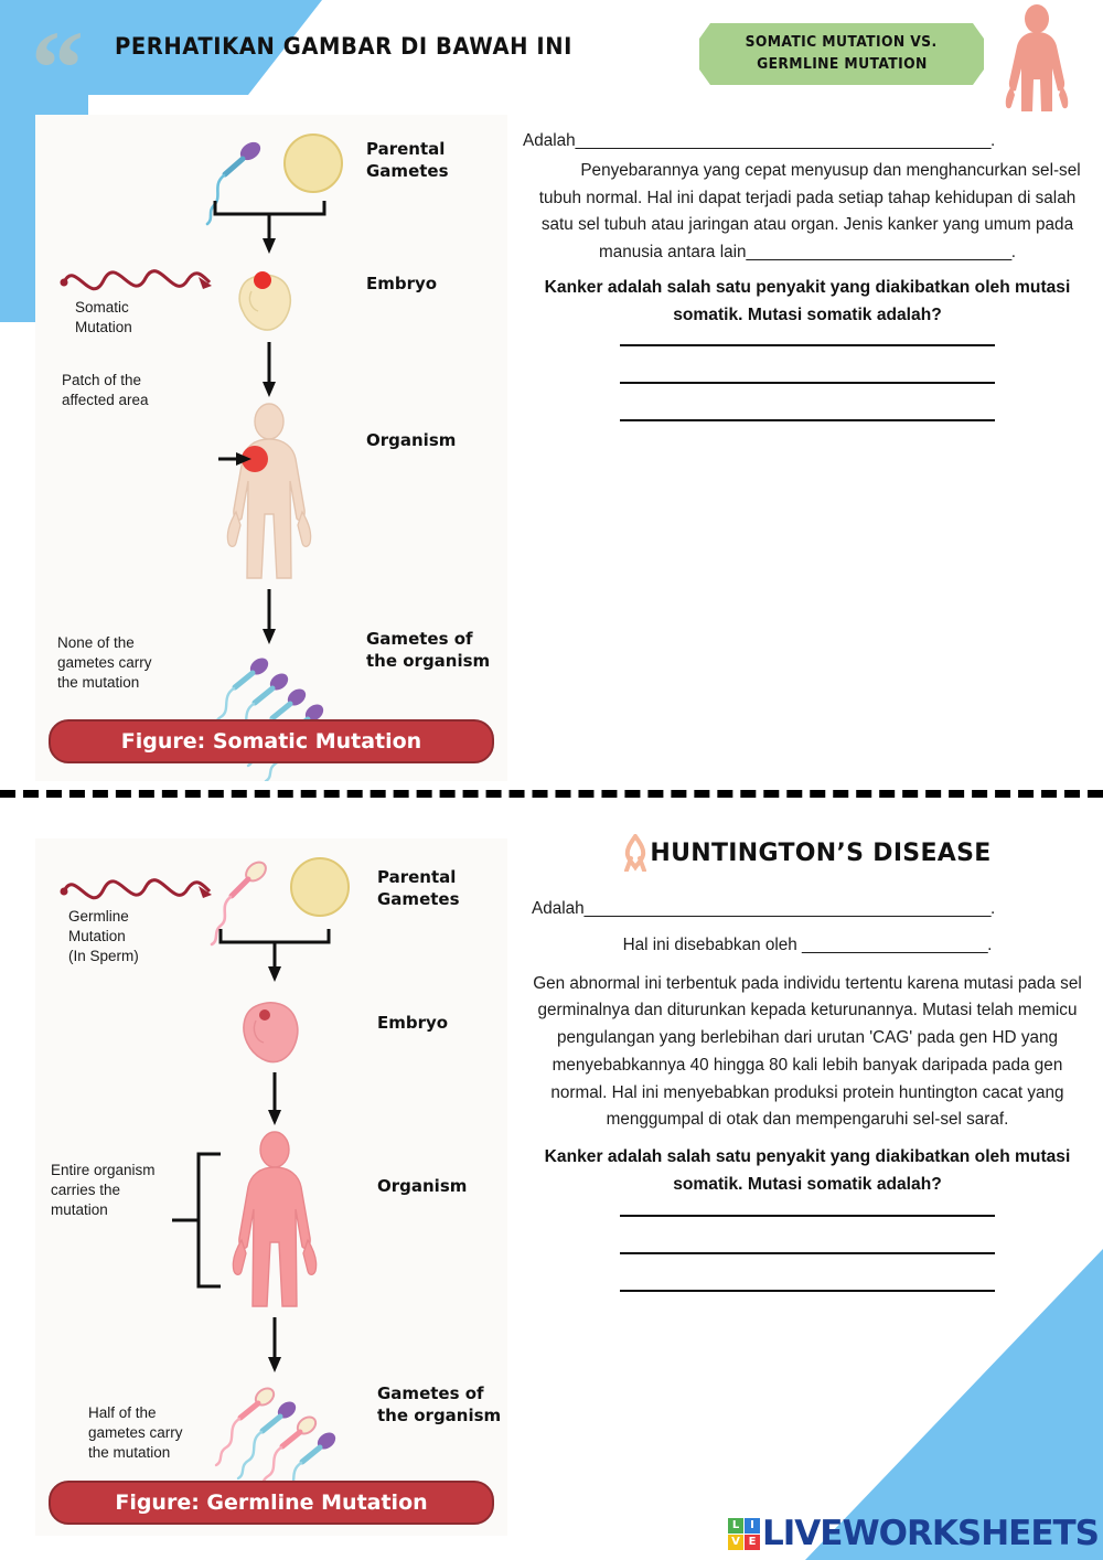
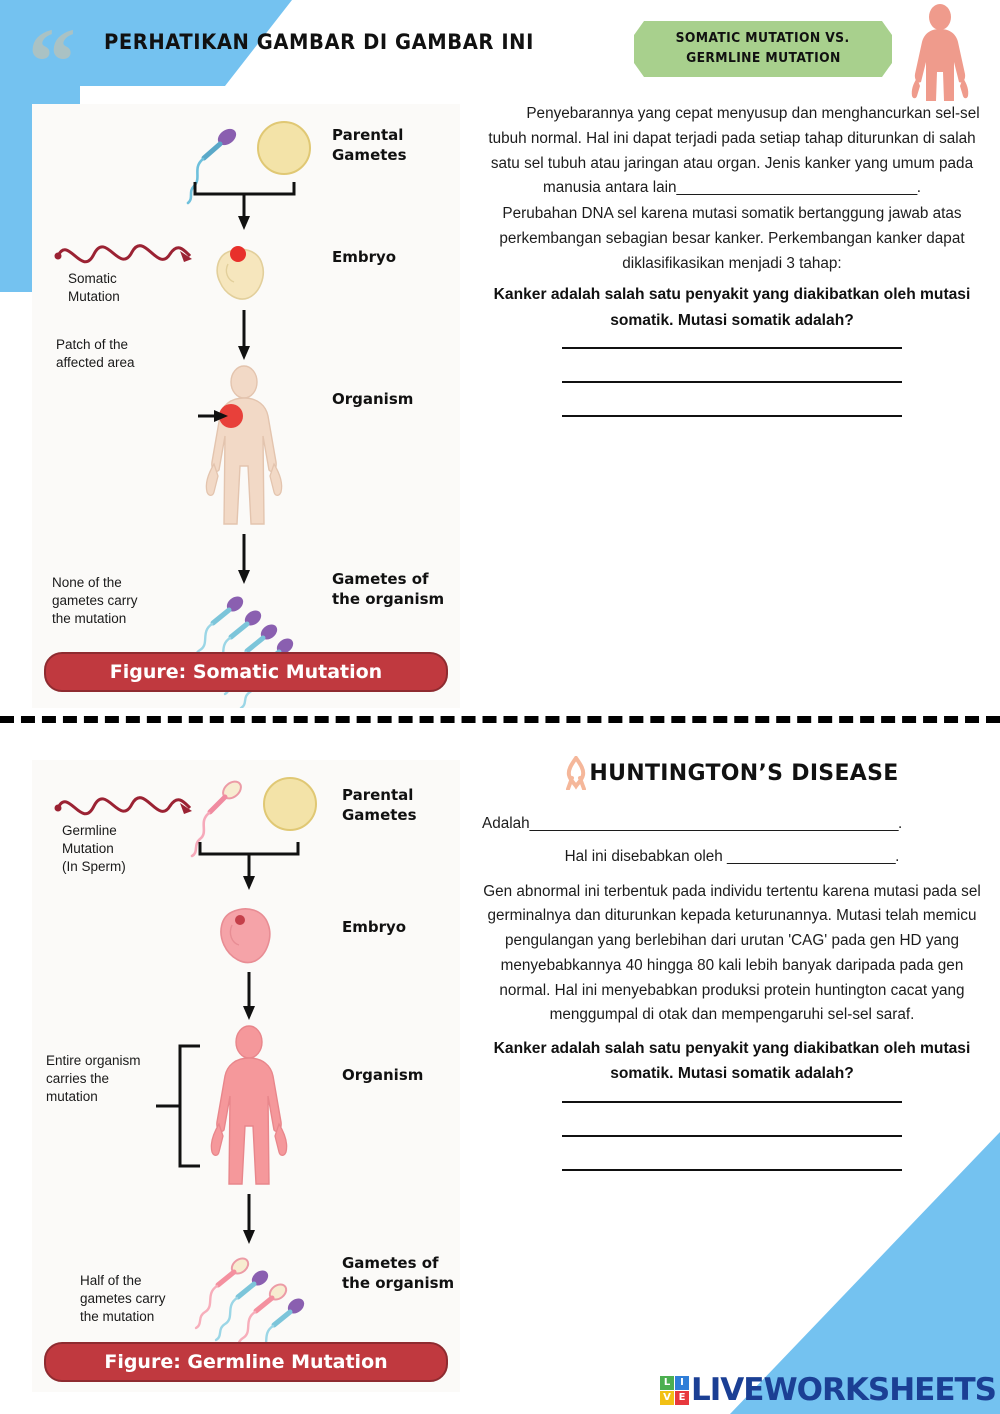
  “
- PERHATIKAN GAMBAR DI BAWAH INI
+ PERHATIKAN GAMBAR DI GAMBAR INI
  SOMATIC MUTATION VS.
  GERMLINE MUTATION
  Parental
  Gametes
  Embryo
  Organism
  Gametes of
  the organism
  Somatic
  Mutation
  Patch of the
  affected area
  None of the
  gametes carry
  the mutation
  Figure: Somatic Mutation
- Adalah_______________________________________________.
- Penyebarannya yang cepat menyusup dan menghancurkan sel-sel tubuh normal. Hal ini dapat terjadi pada setiap tahap kehidupan di salah satu sel tubuh atau jaringan atau organ. Jenis kanker yang umum pada manusia antara lain______________________________.
+ Penyebarannya yang cepat menyusup dan menghancurkan sel-sel tubuh normal. Hal ini dapat terjadi pada setiap tahap diturunkan di salah satu sel tubuh atau jaringan atau organ. Jenis kanker yang umum pada manusia antara lain______________________________.
+ Perubahan DNA sel karena mutasi somatik bertanggung jawab atas perkembangan sebagian besar kanker. Perkembangan kanker dapat diklasifikasikan menjadi 3 tahap:
  Kanker adalah salah satu penyakit yang diakibatkan oleh mutasi somatik. Mutasi somatik adalah?
  Parental
  Gametes
  Embryo
  Organism
  Gametes of
  the organism
  Germline
  Mutation
  (In Sperm)
  Entire organism
  carries the
  mutation
  Half of the
  gametes carry
  the mutation
  Figure: Germline Mutation
  HUNTINGTON’S DISEASE
  Adalah______________________________________________.
  Hal ini disebabkan oleh _____________________.
  Gen abnormal ini terbentuk pada individu tertentu karena mutasi pada sel germinalnya dan diturunkan kepada keturunannya. Mutasi telah memicu pengulangan yang berlebihan dari urutan 'CAG' pada gen HD yang menyebabkannya 40 hingga 80 kali lebih banyak daripada pada gen normal. Hal ini menyebabkan produksi protein huntington cacat yang menggumpal di otak dan mempengaruhi sel-sel saraf.
  Kanker adalah salah satu penyakit yang diakibatkan oleh mutasi somatik. Mutasi somatik adalah?
  L
  I
  V
  E
  LIVEWORKSHEETS
